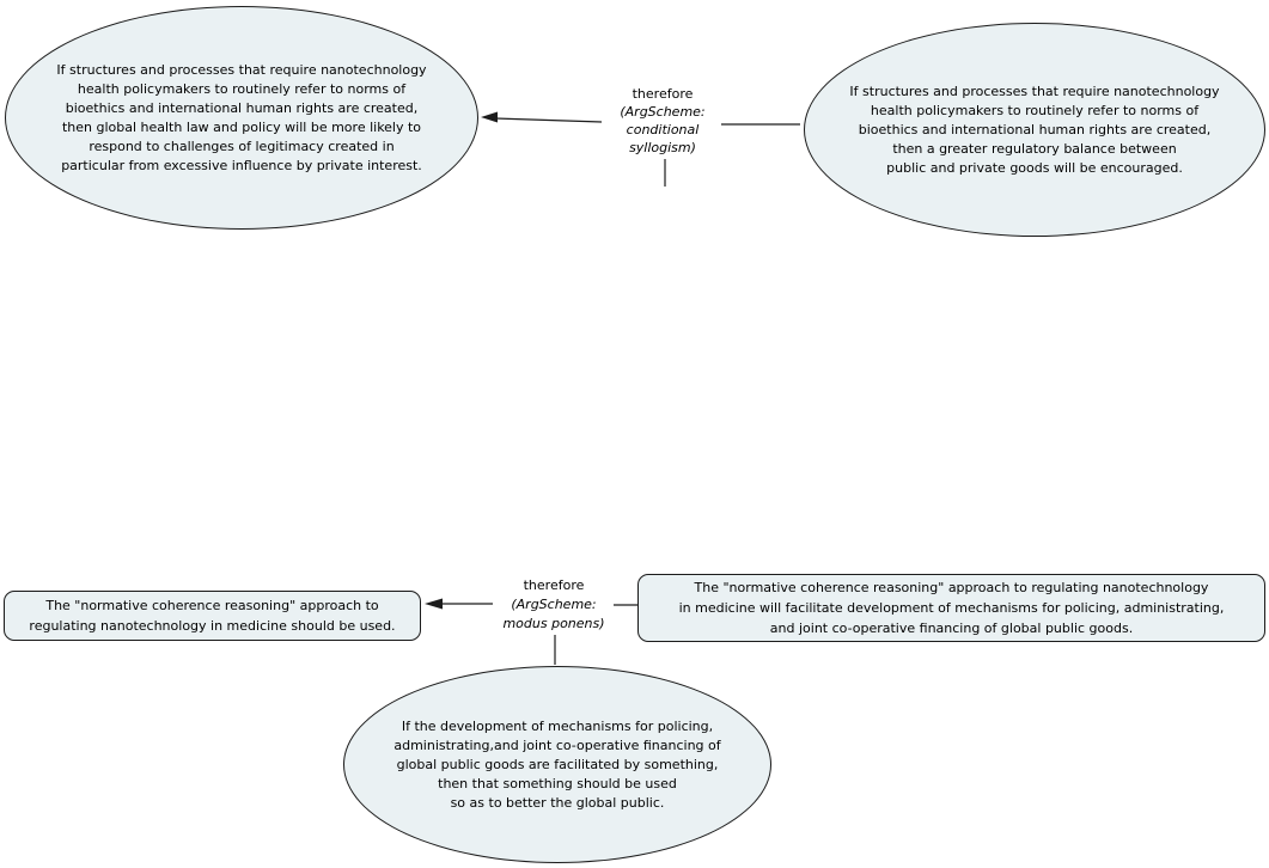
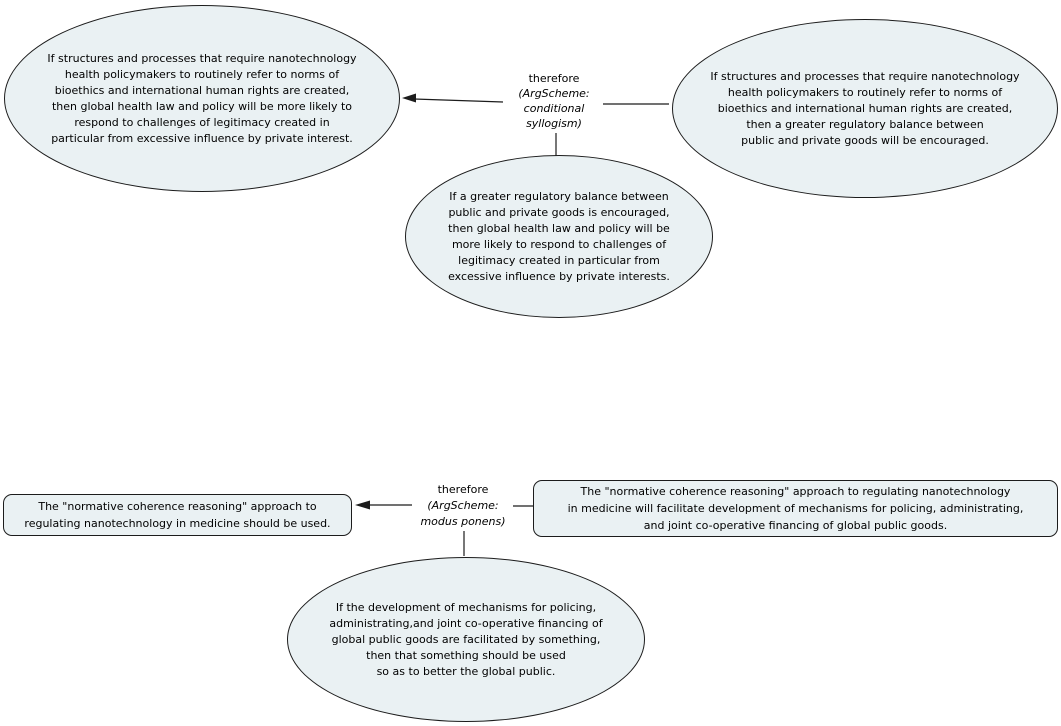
  If structures and processes that require nanotechnology
  health policymakers to routinely refer to norms of
  bioethics and international human rights are created,
  then global health law and policy will be more likely to
  respond to challenges of legitimacy created in
  particular from excessive influence by private interest.
  If structures and processes that require nanotechnology
  health policymakers to routinely refer to norms of
  bioethics and international human rights are created,
  then a greater regulatory balance between
  public and private goods will be encouraged.
+ If a greater regulatory balance between
+ public and private goods is encouraged,
+ then global health law and policy will be
+ more likely to respond to challenges of
+ legitimacy created in particular from
+ excessive influence by private interests.
  therefore
  (ArgScheme:
  conditional
  syllogism)
  The "normative coherence reasoning" approach to
  regulating nanotechnology in medicine should be used.
  The "normative coherence reasoning" approach to regulating nanotechnology
  in medicine will facilitate development of mechanisms for policing, administrating,
  and joint co-operative financing of global public goods.
  If the development of mechanisms for policing,
  administrating,and joint co-operative financing of
  global public goods are facilitated by something,
  then that something should be used
  so as to better the global public.
  therefore
  (ArgScheme:
  modus ponens)
